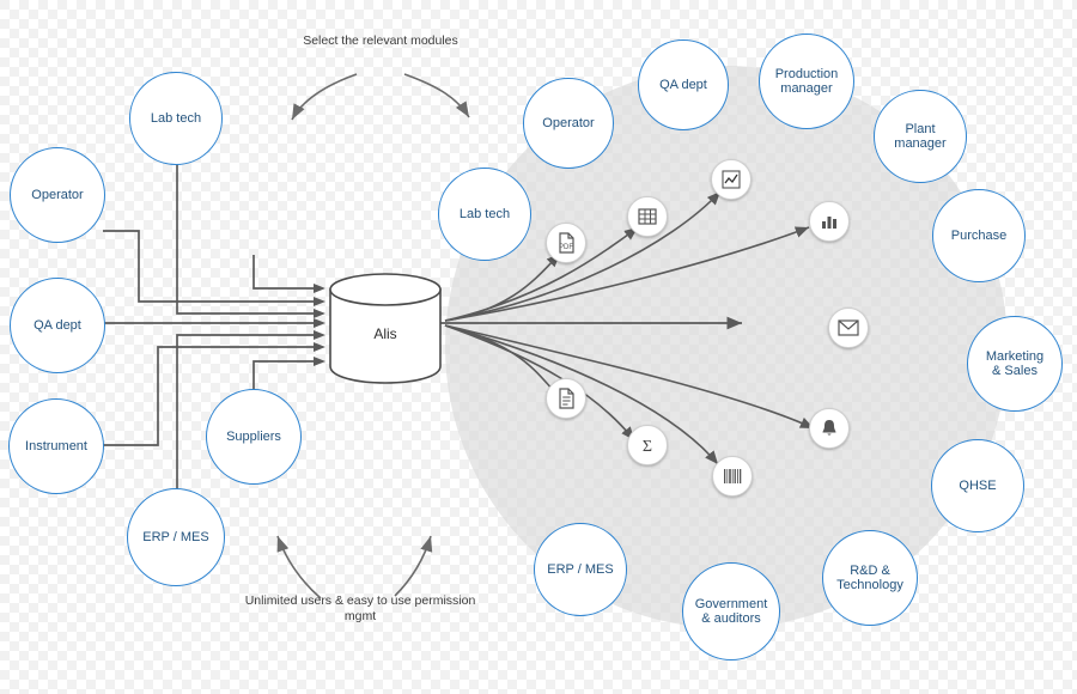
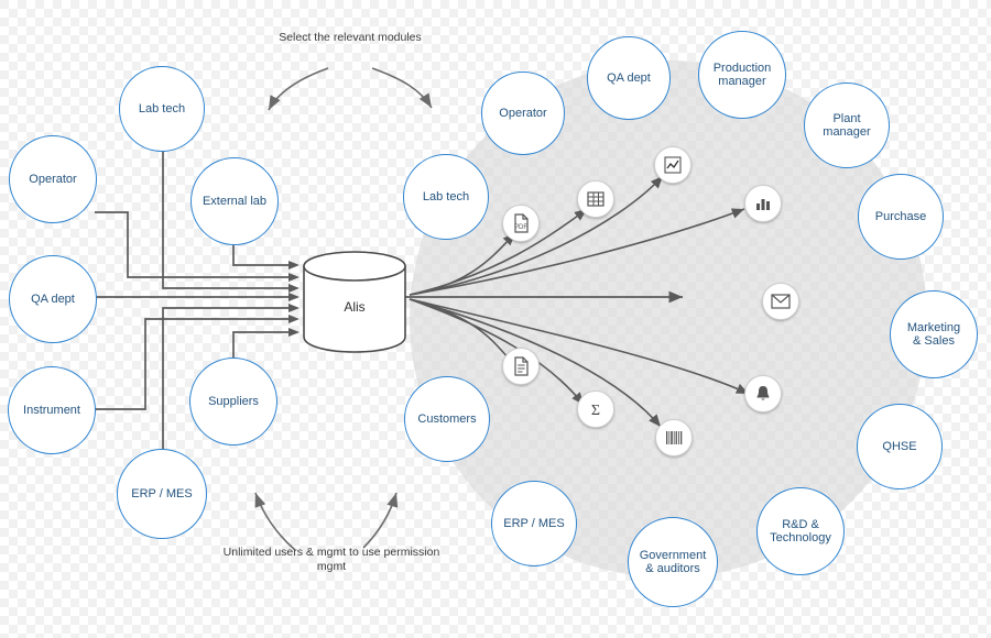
  Select the relevant modules
- Unlimited users & easy to use permission mgmt
+ Unlimited users & mgmt to use permission mgmt
  Alis
  Lab tech
  Operator
+ External lab
  QA dept
  Instrument
  Suppliers
  ERP / MES
  Operator
  QA dept
  Production
  manager
  Plant
  manager
  Purchase
  Marketing
  & Sales
  QHSE
  R&D &
  Technology
  Government
  & auditors
  ERP / MES
+ Customers
  Lab tech
  Σ
